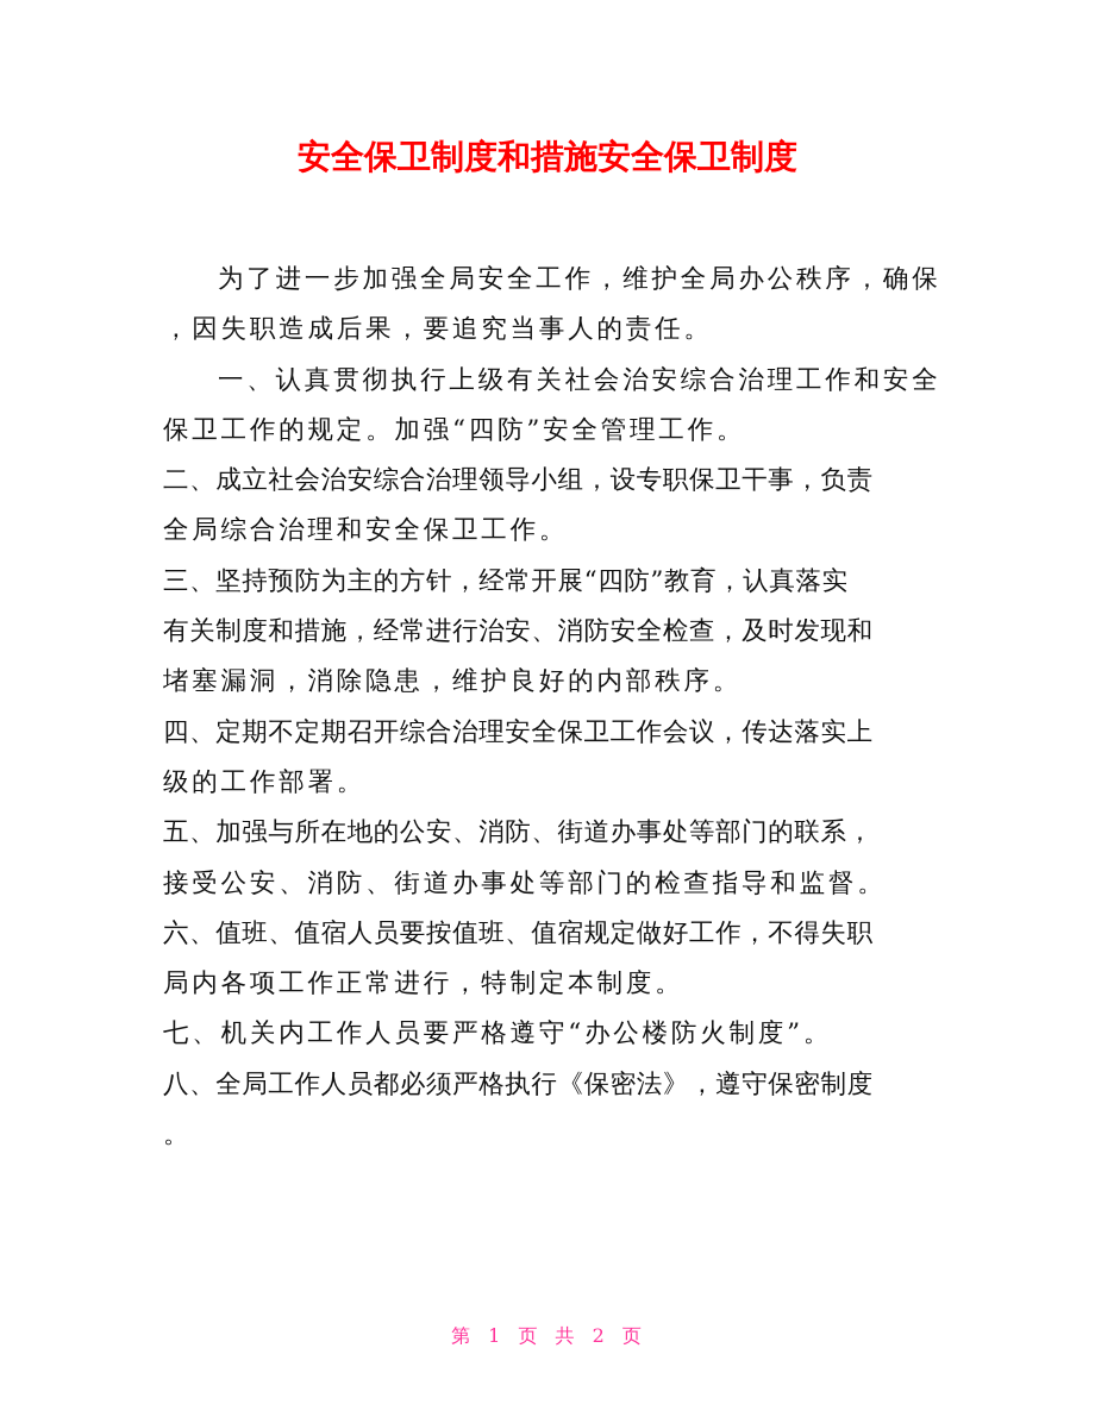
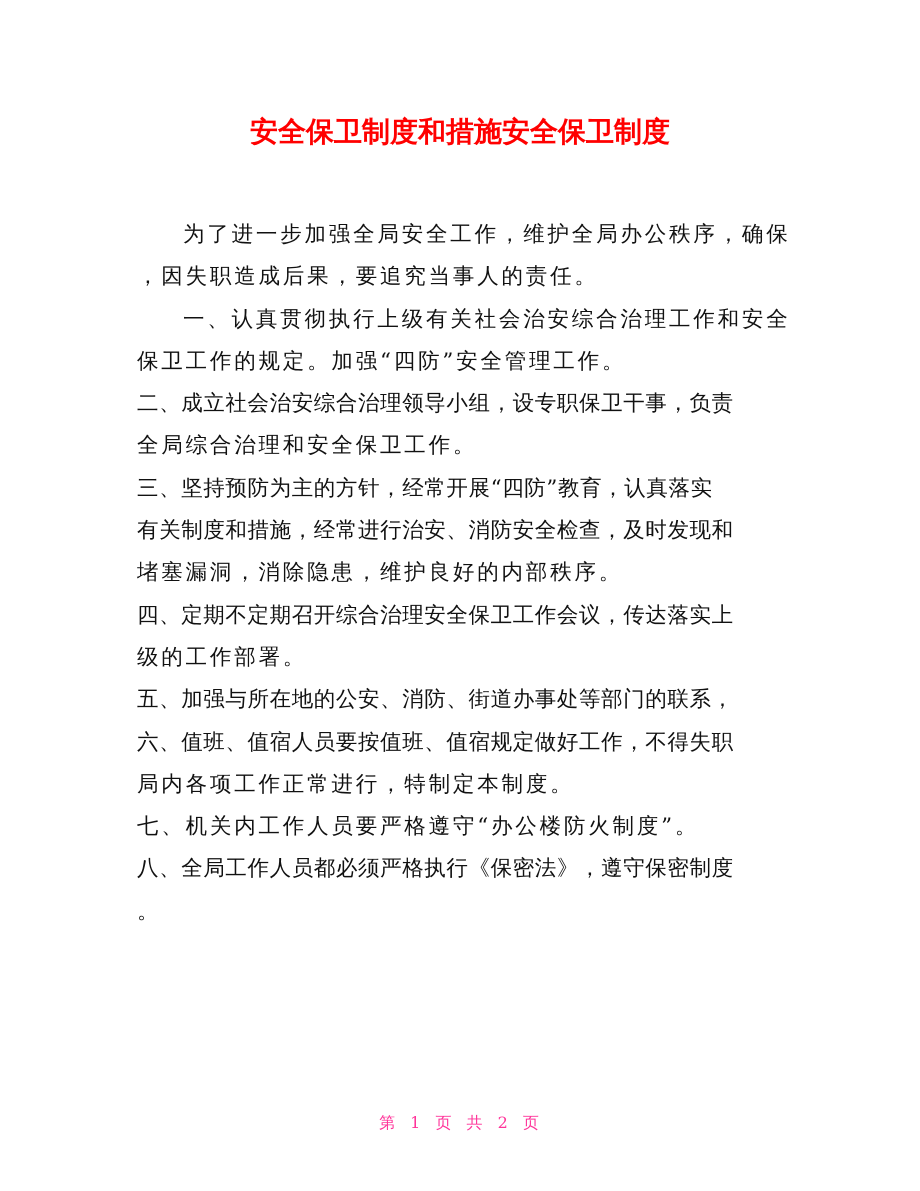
  安全保卫制度和措施安全保卫制度
  为了进一步加强全局安全工作，维护全局办公秩序，确保
  ，因失职造成后果，要追究当事人的责任。
  一、认真贯彻执行上级有关社会治安综合治理工作和安全
  保卫工作的规定。加强“四防”安全管理工作。
  二、成立社会治安综合治理领导小组，设专职保卫干事，负责
  全局综合治理和安全保卫工作。
  三、坚持预防为主的方针，经常开展“四防”教育，认真落实
  有关制度和措施，经常进行治安、消防安全检查，及时发现和
  堵塞漏洞，消除隐患，维护良好的内部秩序。
  四、定期不定期召开综合治理安全保卫工作会议，传达落实上
  级的工作部署。
  五、加强与所在地的公安、消防、街道办事处等部门的联系，
- 接受公安、消防、街道办事处等部门的检查指导和监督。
  六、值班、值宿人员要按值班、值宿规定做好工作，不得失职
  局内各项工作正常进行，特制定本制度。
  七、机关内工作人员要严格遵守“办公楼防火制度”。
  八、全局工作人员都必须严格执行《保密法》，遵守保密制度
  。
  第 1 页 共 2 页
